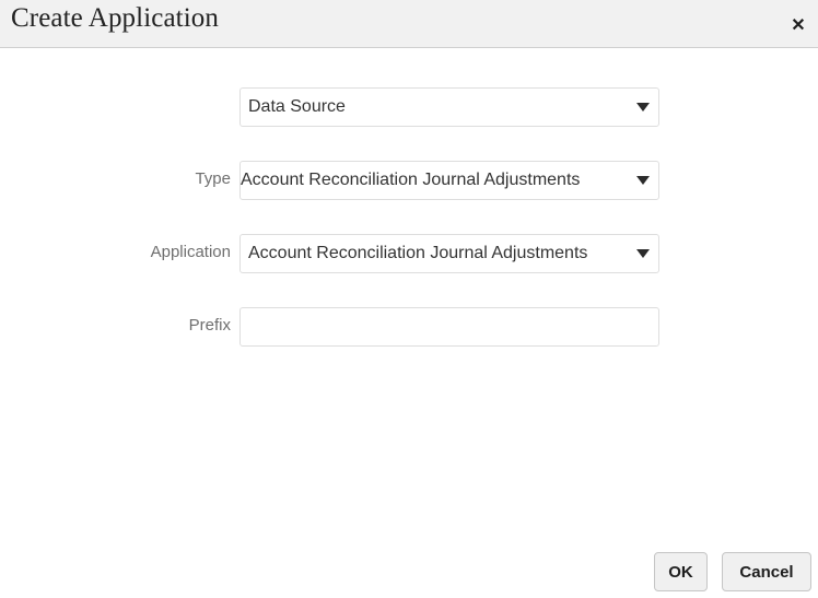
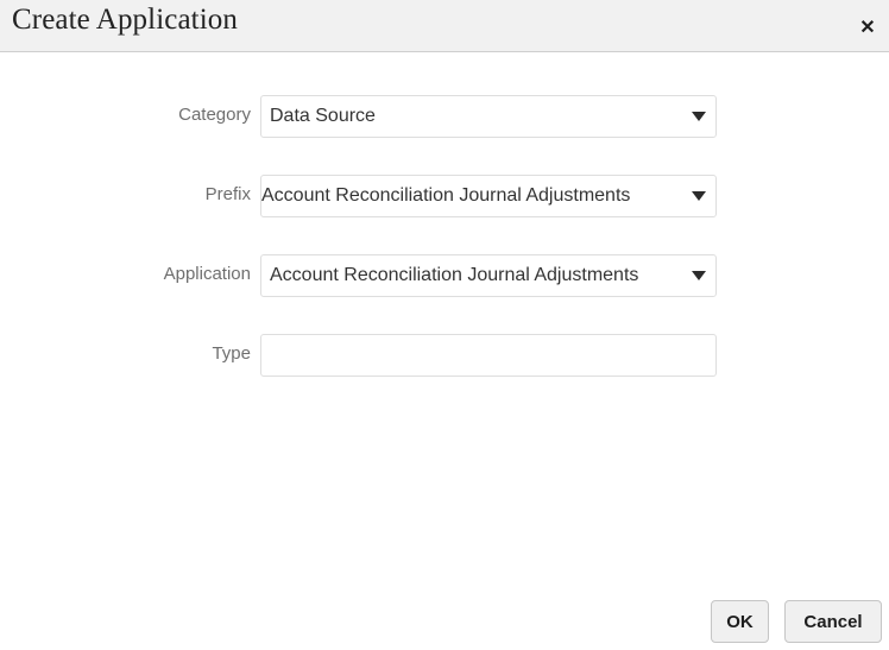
  Create Application
  ✕
+ Category
  Data Source
- Type
+ Prefix
  Account Reconciliation Journal Adjustments
  Application
  Account Reconciliation Journal Adjustments
- Prefix
+ Type
  OK
  Cancel
